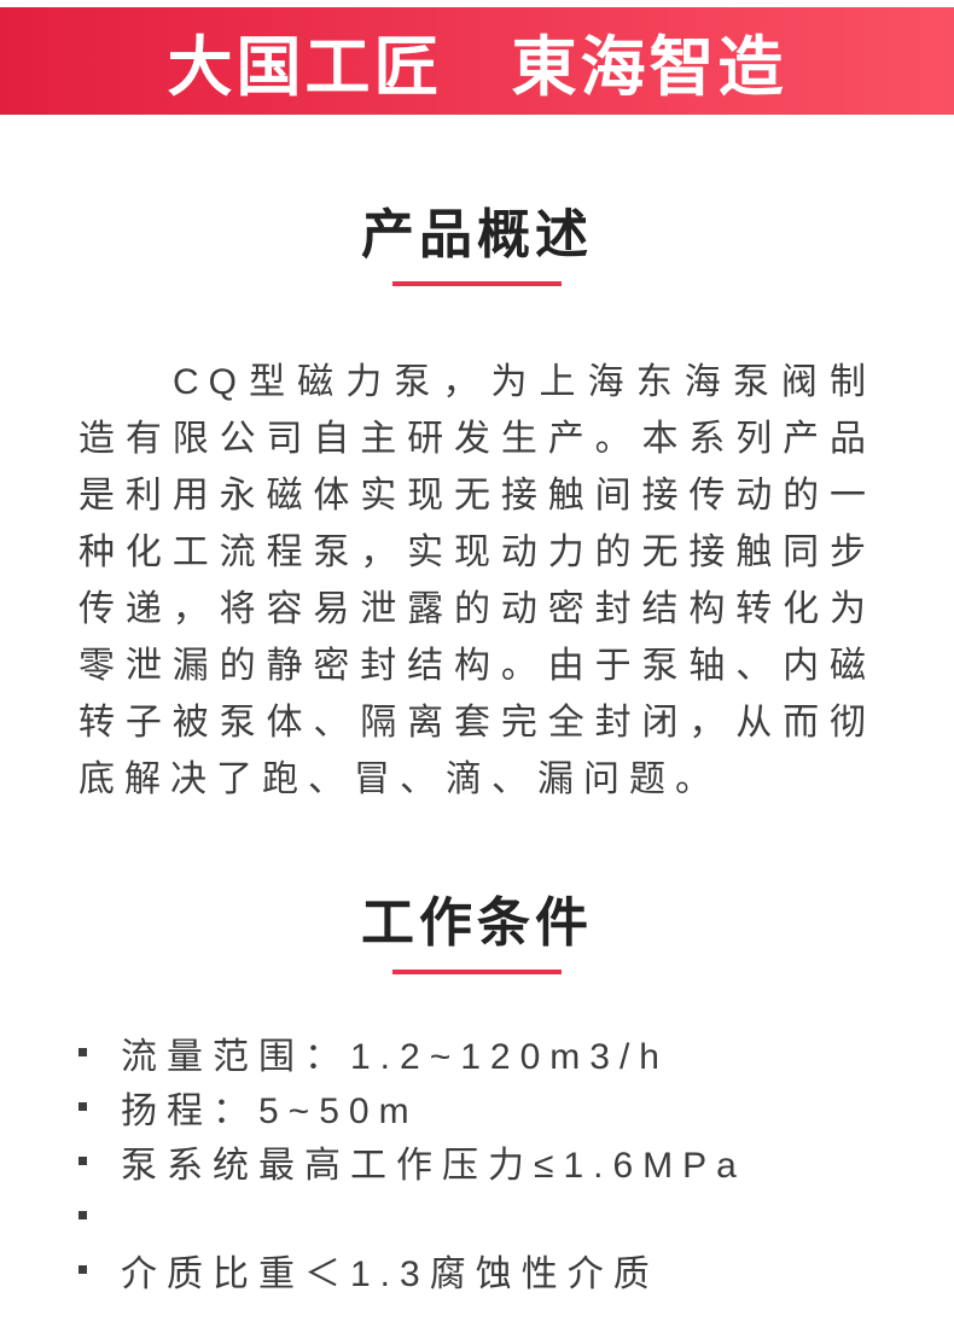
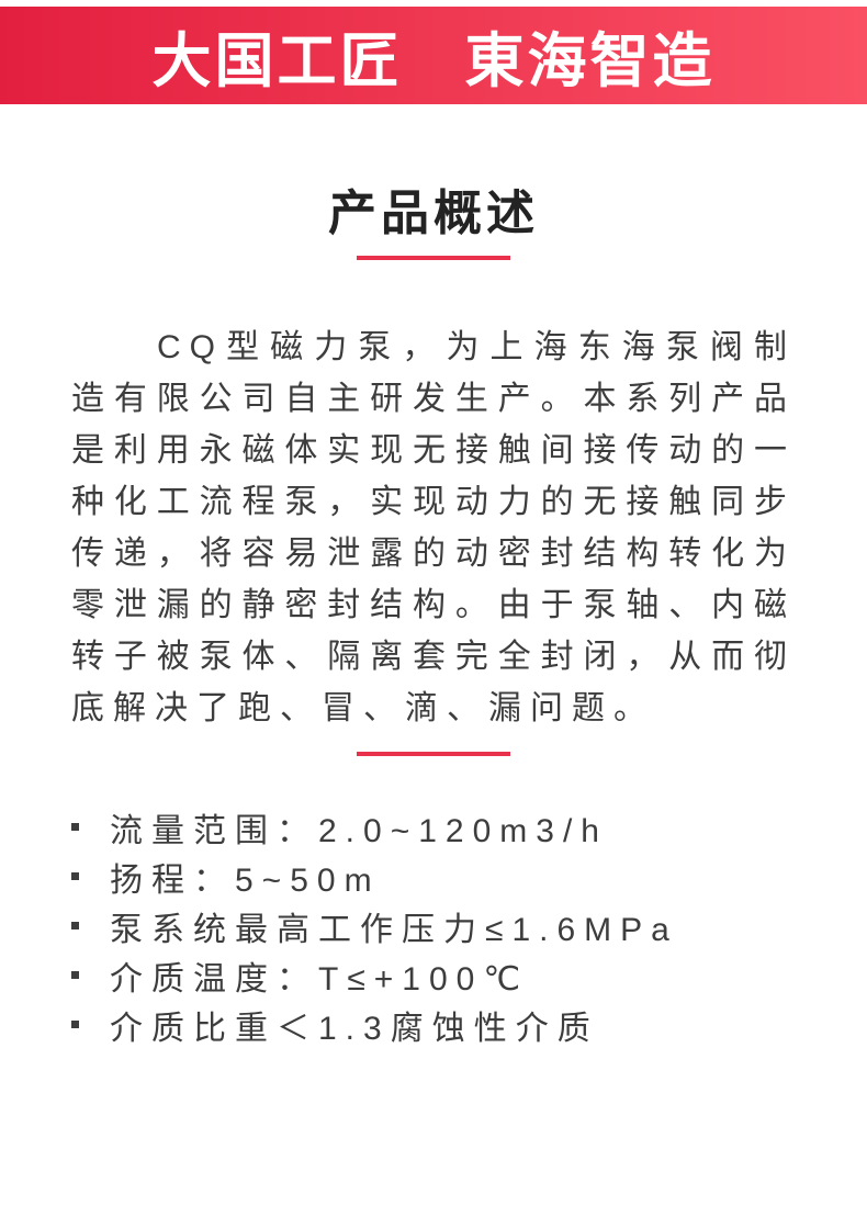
  大国工匠 東海智造
  产品概述
  CQ型磁力泵，为上海东海泵阀制造有限公司自主研发生产。本系列产品是利用永磁体实现无接触间接传动的一种化工流程泵，实现动力的无接触同步传递，将容易泄露的动密封结构转化为零泄漏的静密封结构。由于泵轴、内磁转子被泵体、隔离套完全封闭，从而彻底解决了跑、冒、滴、漏问题。
- 工作条件
- 流量范围：1.2~120m3/h
+ 流量范围：2.0~120m3/h
  扬程：5~50m
  泵系统最高工作压力≤1.6MPa
+ 介质温度：T≤+100℃
  介质比重＜1.3腐蚀性介质
